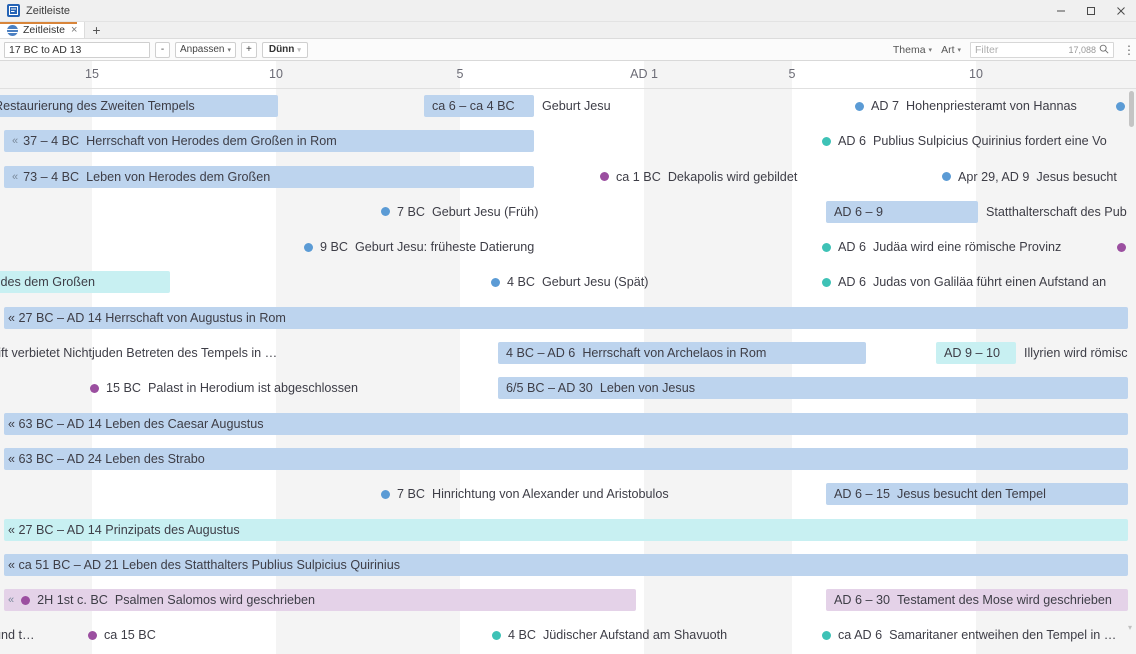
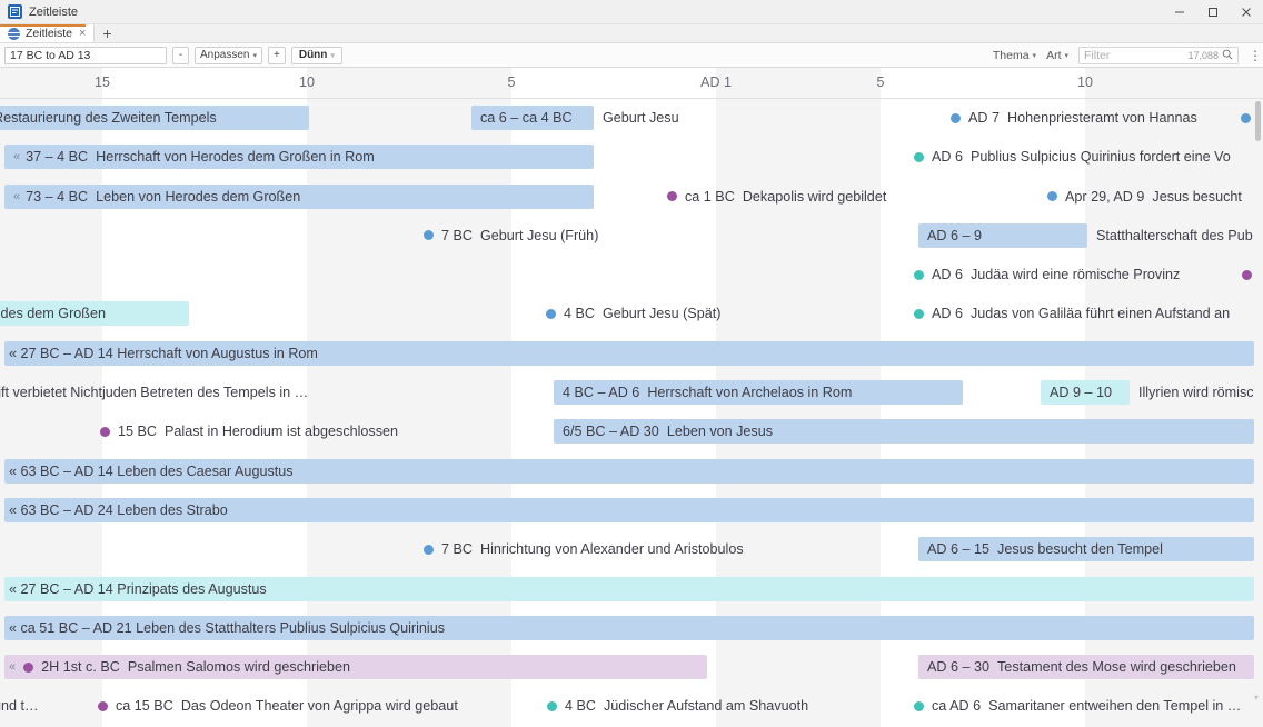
  Zeitleiste
  Zeitleiste
  ×
  +
  17 BC to AD 13
  -
  Anpassen
  +
  Dünn
  Thema
  Art
  Filter
  17,088
  ⋮
  15
  10
  5
  AD 1
  5
  10
  estaurierung des Zweiten Tempels
  ca 6 – ca 4 BC
  Geburt Jesu
  AD 7
  Hohenpriesteramt von Hannas
  «
  37 – 4 BC
  Herrschaft von Herodes dem Großen in Rom
  AD 6
  Publius Sulpicius Quirinius fordert eine Vo
  «
  73 – 4 BC
  Leben von Herodes dem Großen
  ca 1 BC
  Dekapolis wird gebildet
  Apr 29, AD 9
  Jesus besucht
  7 BC
  Geburt Jesu (Früh)
  AD 6 – 9
  Statthalterschaft des Pub
- 9 BC
- Geburt Jesu: früheste Datierung
  AD 6
  Judäa wird eine römische Provinz
  4 BC
  Geburt Jesu (Spät)
  AD 6
  Judas von Galiläa führt einen Aufstand an
  « 27 BC – AD 14 Herrschaft von Augustus in Rom
  ft verbietet Nichtjuden Betreten des Tempels in …
  4 BC – AD 6
  Herrschaft von Archelaos in Rom
  AD 9 – 10
  Illyrien wird römisc
  15 BC
  Palast in Herodium ist abgeschlossen
  6/5 BC – AD 30
  Leben von Jesus
  « 63 BC – AD 14 Leben des Caesar Augustus
  « 63 BC – AD 24 Leben des Strabo
  7 BC
  Hinrichtung von Alexander und Aristobulos
  AD 6 – 15
  Jesus besucht den Tempel
  « 27 BC – AD 14 Prinzipats des Augustus
  « ca 51 BC – AD 21 Leben des Statthalters Publius Sulpicius Quirinius
  «
  2H 1st c. BC
  Psalmen Salomos wird geschrieben
  AD 6 – 30
  Testament des Mose wird geschrieben
  nd t…
  ca 15 BC
+ Das Odeon Theater von Agrippa wird gebaut
  4 BC
  Jüdischer Aufstand am Shavuoth
  ca AD 6
  Samaritaner entweihen den Tempel in …
  ▾
